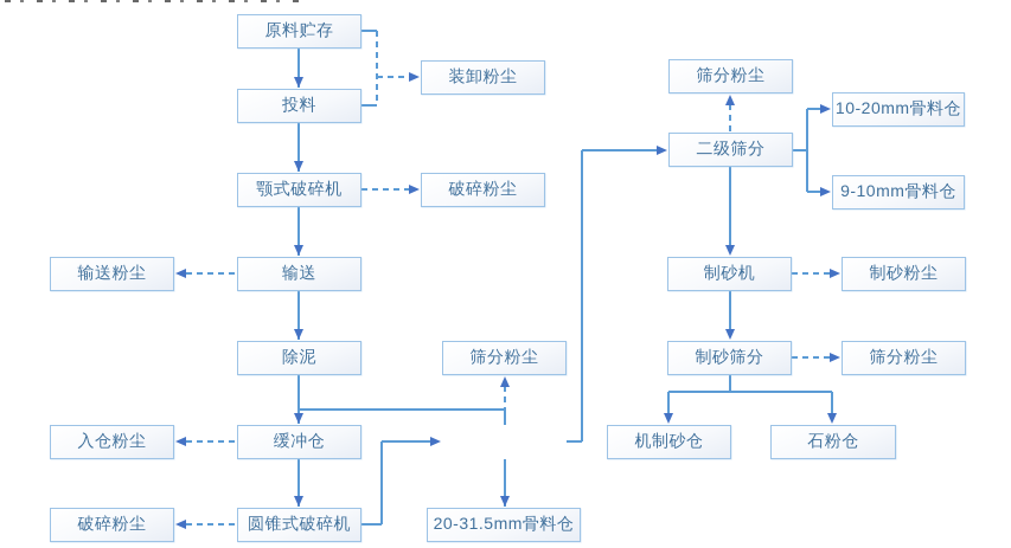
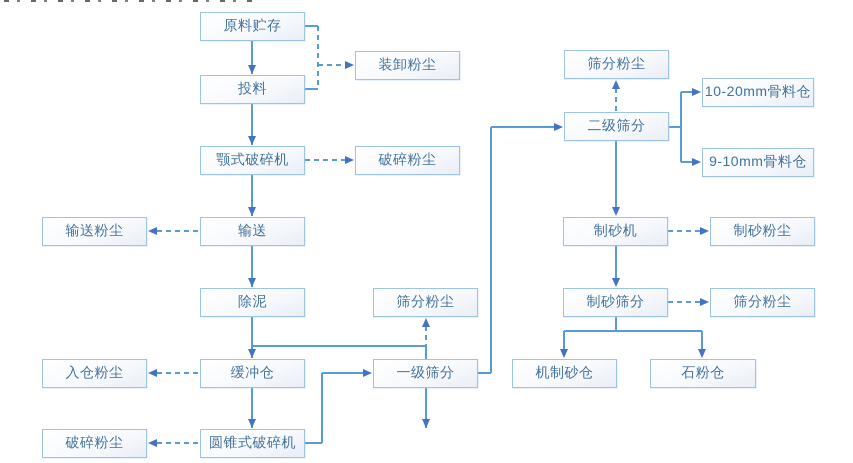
  原料贮存
  装卸粉尘
  投料
  颚式破碎机
  破碎粉尘
  输送粉尘
  输送
  除泥
  筛分粉尘
  入仓粉尘
  缓冲仓
+ 一级筛分
  破碎粉尘
  圆锥式破碎机
- 20-31.5mm骨料仓
  筛分粉尘
  二级筛分
  10-20mm骨料仓
  9-10mm骨料仓
  制砂机
  制砂粉尘
  制砂筛分
  筛分粉尘
  机制砂仓
  石粉仓
